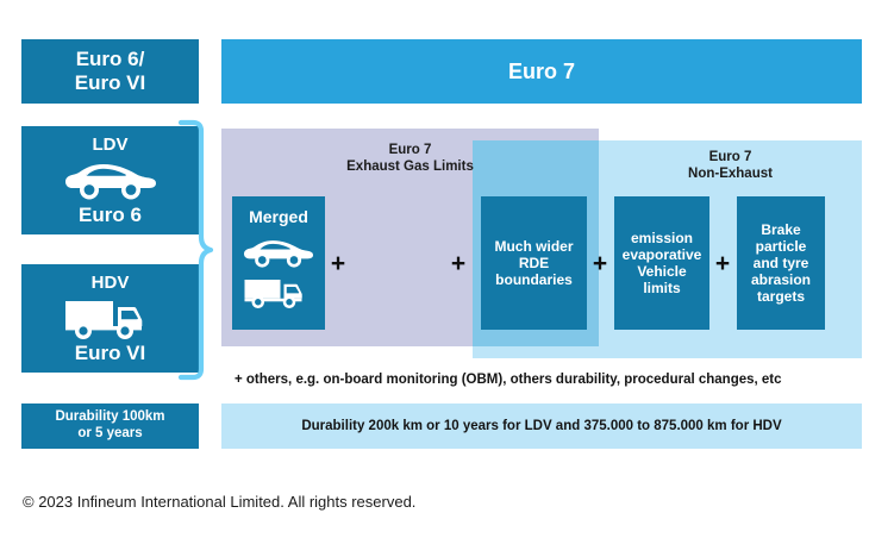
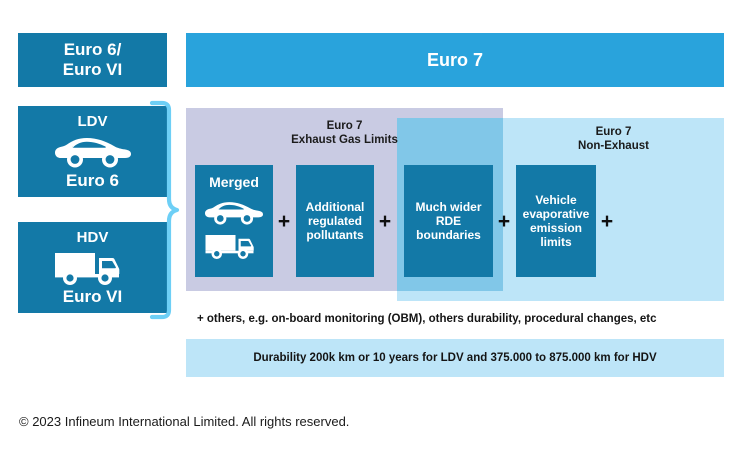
  Euro 6/
  Euro VI
  LDV
  Euro 6
  HDV
  Euro VI
- Durability 100km
- or 5 years
  Euro 7
  Euro 7
  Exhaust Gas Limits
  Euro 7
  Non-Exhaust
  Merged
  +
+ Additional
+ regulated
+ pollutants
  +
  Much wider
  RDE
  boundaries
  +
- emission
+ Vehicle
  evaporative
- Vehicle
+ emission
  limits
  +
- Brake
- particle
- and tyre
- abrasion
- targets
  + others, e.g. on-board monitoring (OBM), others durability, procedural changes, etc
  Durability 200k km or 10 years for LDV and 375.000 to 875.000 km for HDV
  © 2023 Infineum International Limited. All rights reserved.
